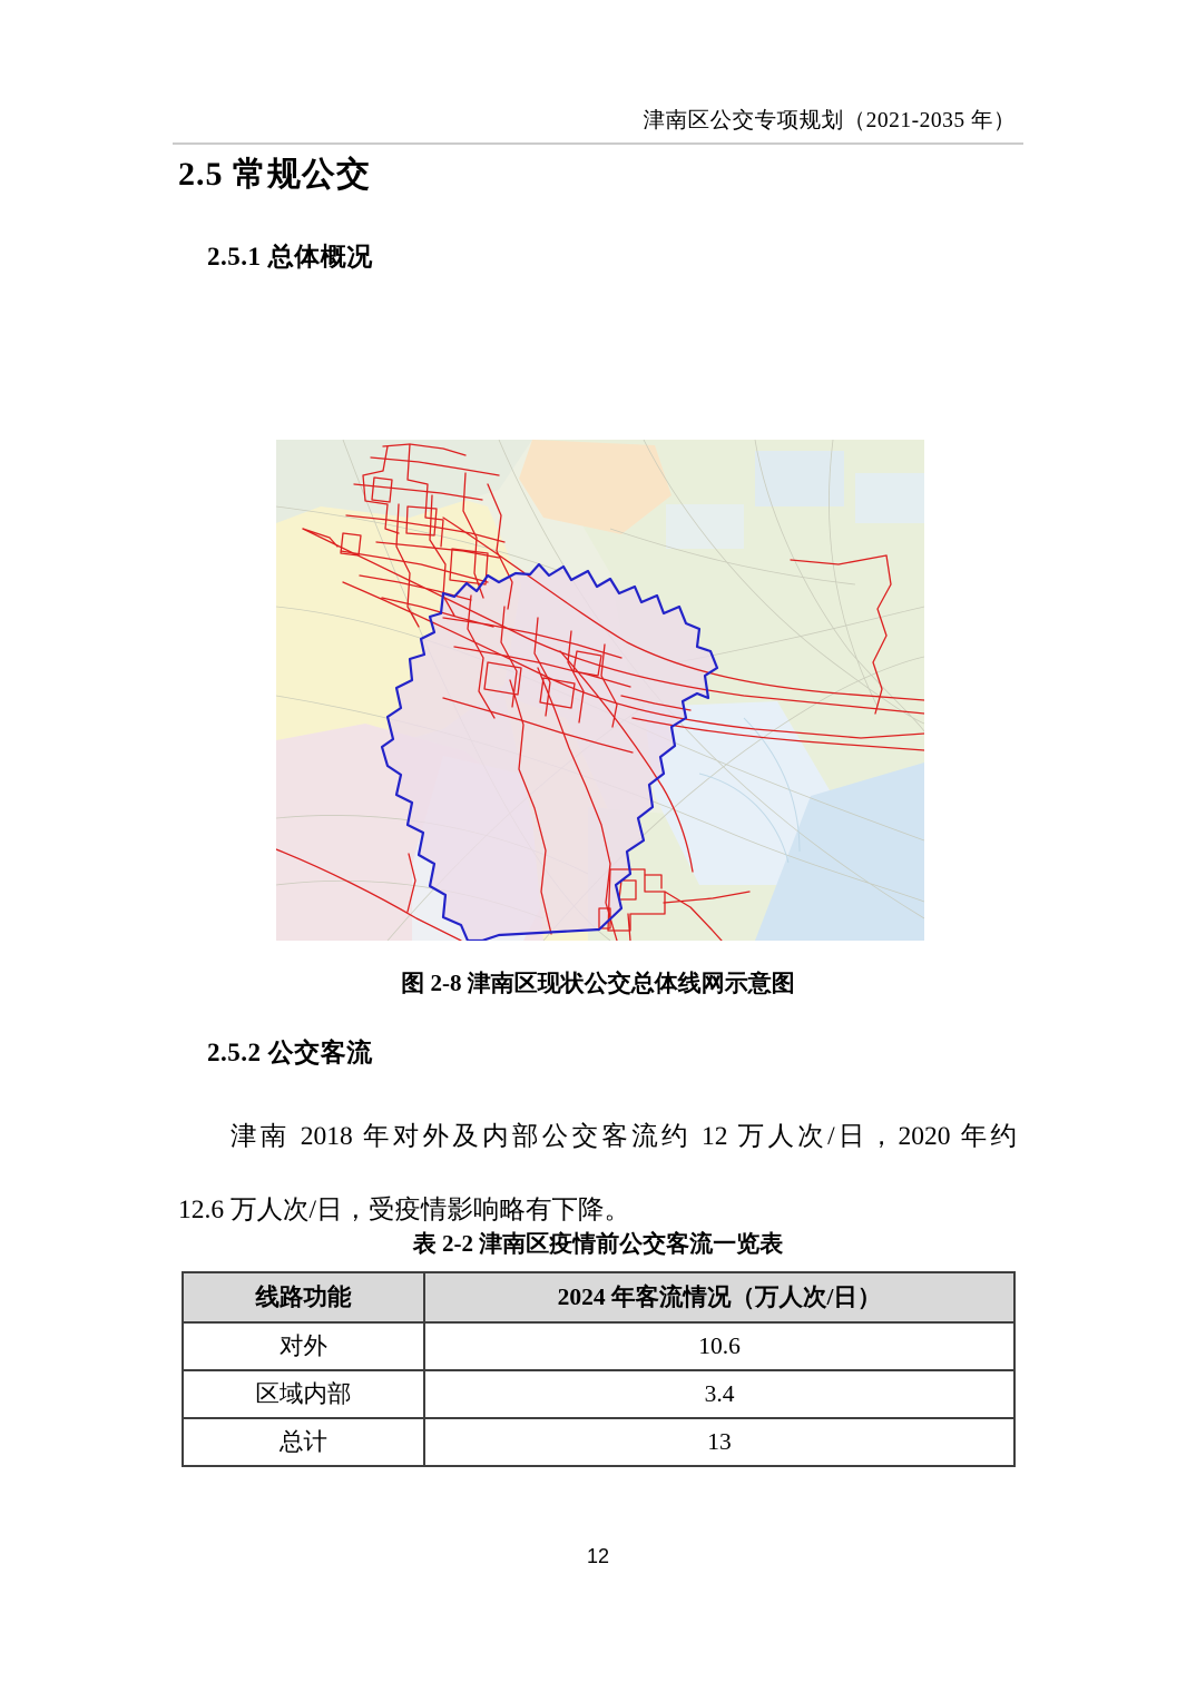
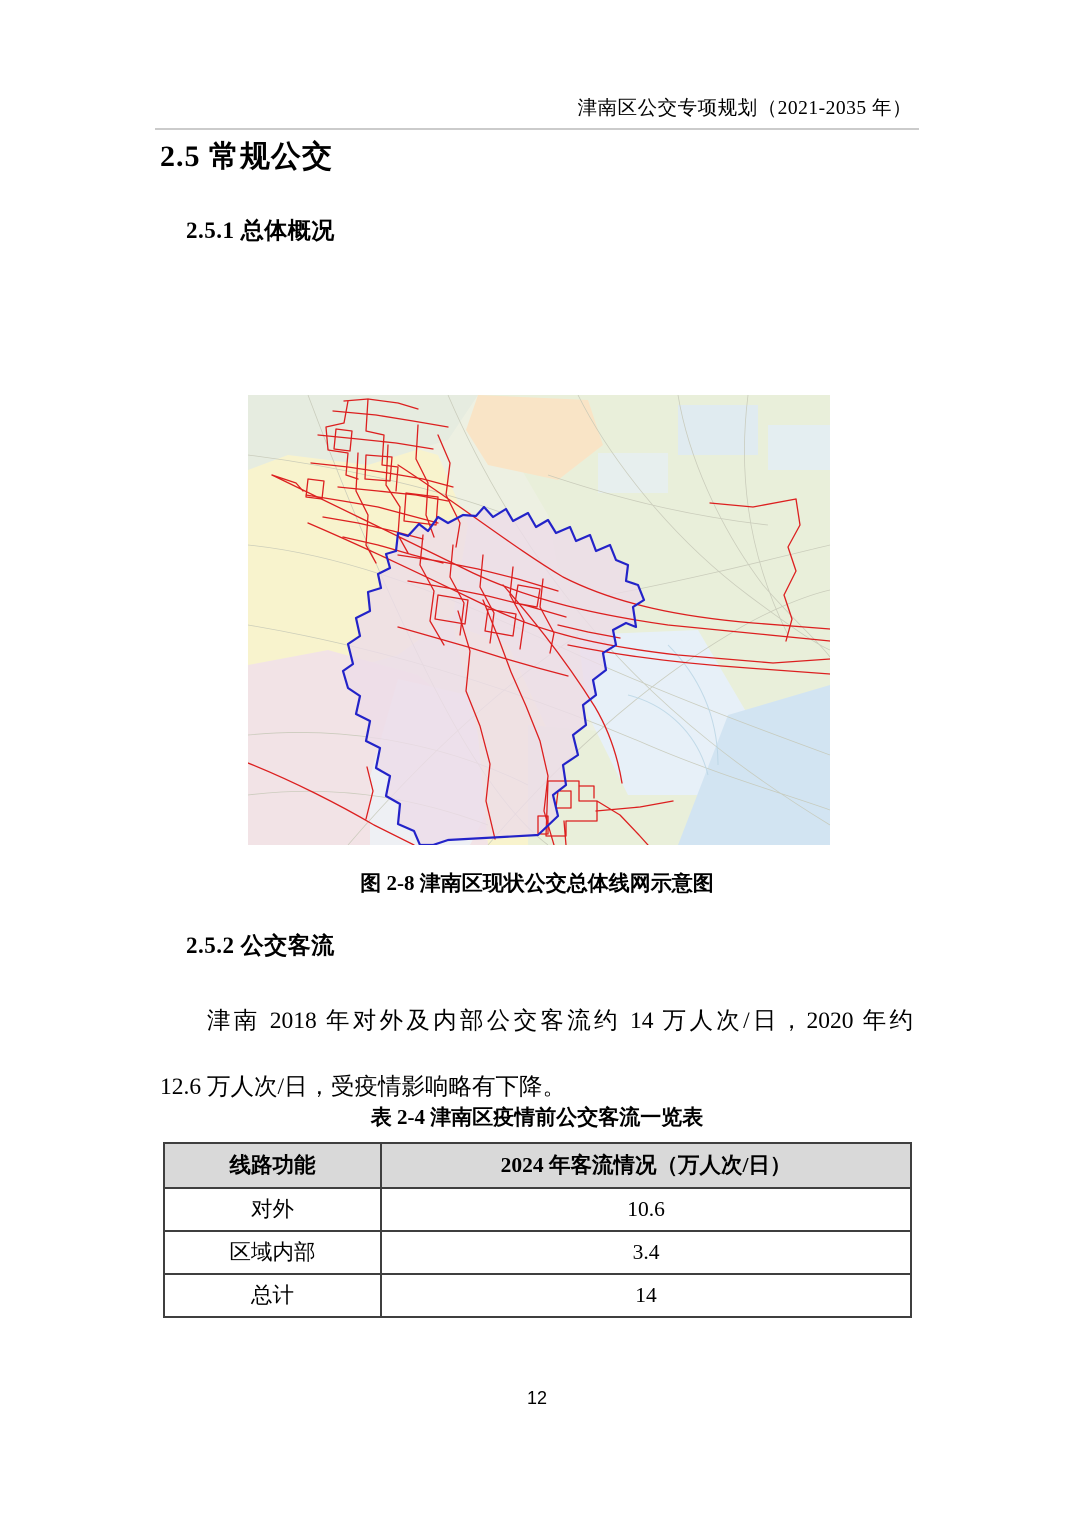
  津南区公交专项规划（2021-2035 年）
  2.5 常规公交
  2.5.1 总体概况
  图 2-8 津南区现状公交总体线网示意图
  2.5.2 公交客流
- 津南 2018 年对外及内部公交客流约 12 万人次/日，2020 年约
+ 津南 2018 年对外及内部公交客流约 14 万人次/日，2020 年约
  12.6 万人次/日，受疫情影响略有下降。
- 表 2-2 津南区疫情前公交客流一览表
+ 表 2-4 津南区疫情前公交客流一览表
  线路功能	2024 年客流情况（万人次/日）
  对外	10.6
  区域内部	3.4
- 总计	13
+ 总计	14
  12
